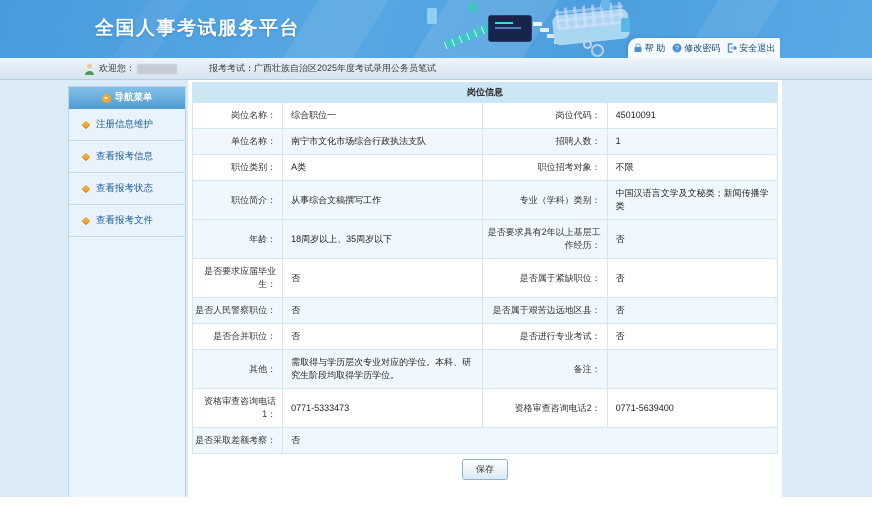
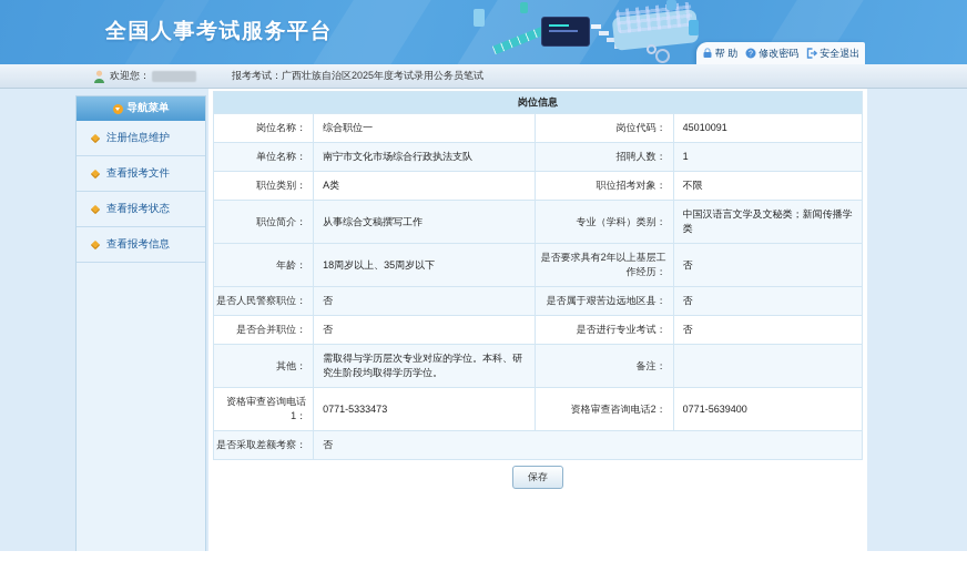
  全国人事考试服务平台
  帮 助
  修改密码
  安全退出
  欢迎您：
  报考考试：广西壮族自治区2025年度考试录用公务员笔试
  导航菜单
  注册信息维护
- 查看报考信息
+ 查看报考文件
  查看报考状态
- 查看报考文件
+ 查看报考信息
  岗位信息
  岗位名称：	综合职位一	岗位代码：	45010091
  单位名称：	南宁市文化市场综合行政执法支队	招聘人数：	1
  职位类别：	A类	职位招考对象：	不限
  职位简介：	从事综合文稿撰写工作	专业（学科）类别：	中国汉语言文学及文秘类；新闻传播学类
  年龄：	18周岁以上、35周岁以下	是否要求具有2年以上基层工作经历：	否
- 是否要求应届毕业生：	否	是否属于紧缺职位：	否
  是否人民警察职位：	否	是否属于艰苦边远地区县：	否
  是否合并职位：	否	是否进行专业考试：	否
  其他：	需取得与学历层次专业对应的学位。本科、研究生阶段均取得学历学位。	备注：
  资格审查咨询电话1：	0771-5333473	资格审查咨询电话2：	0771-5639400
  是否采取差额考察：	否
  保存
